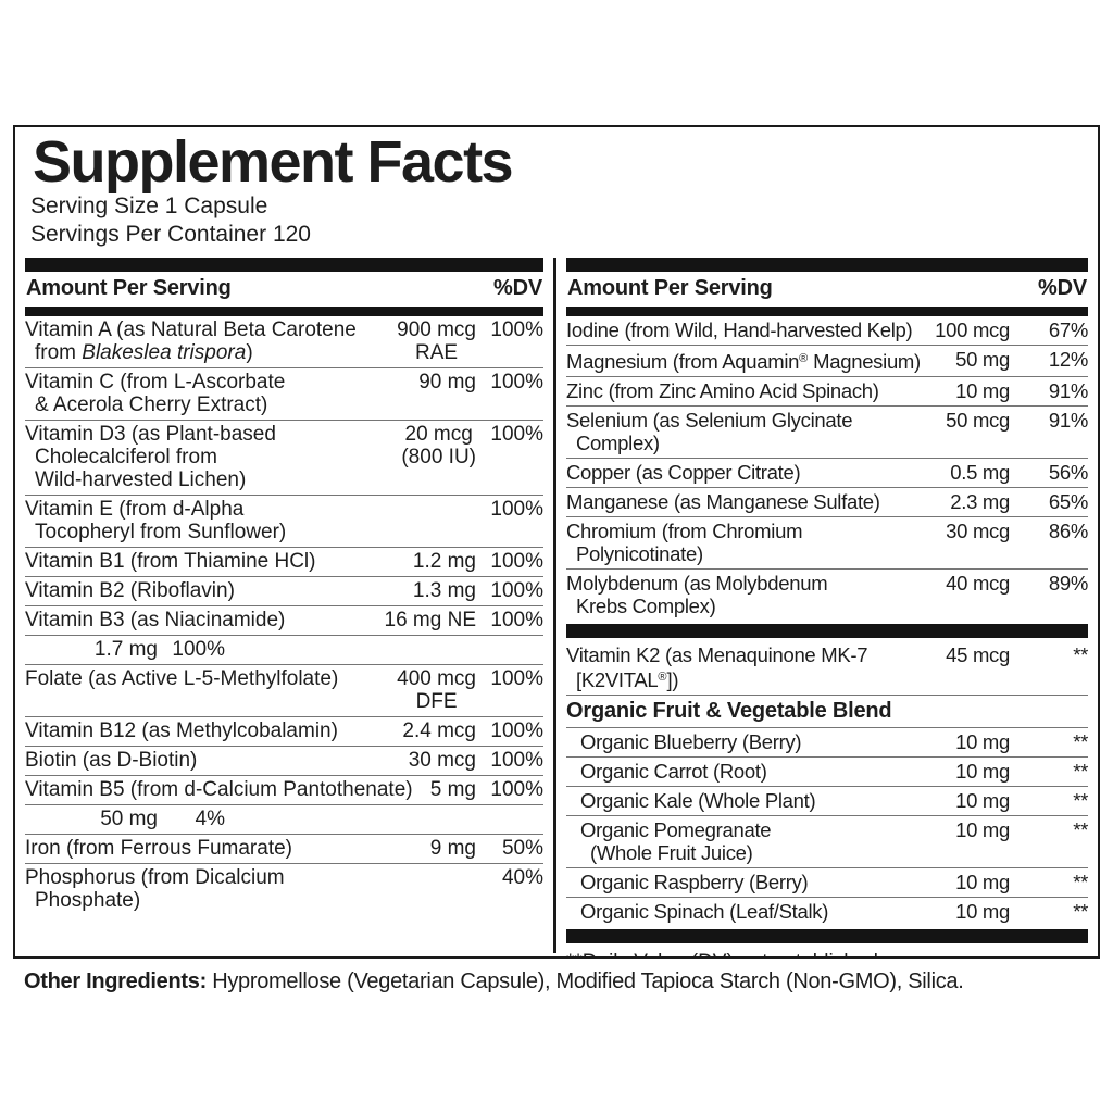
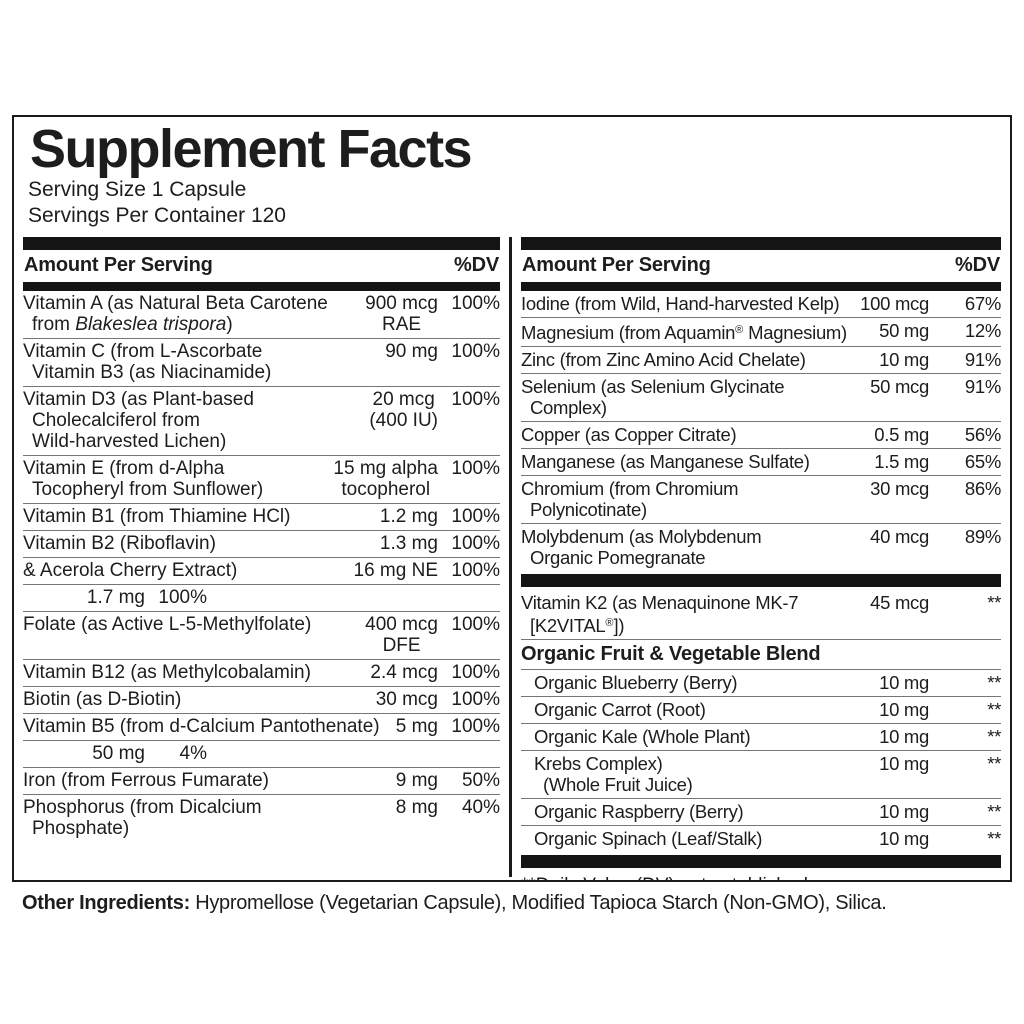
  Supplement Facts
  Serving Size 1 Capsule
  Servings Per Container 120
  Amount Per Serving
  %DV
  Vitamin A (as Natural Beta Carotene
  from Blakeslea trispora)
  900 mcg
  RAE
  100%
  Vitamin C (from L-Ascorbate
- & Acerola Cherry Extract)
+ Vitamin B3 (as Niacinamide)
  90 mg
  100%
  Vitamin D3 (as Plant-based
  Cholecalciferol from
  Wild-harvested Lichen)
  20 mcg
- (800 IU)
+ (400 IU)
  100%
  Vitamin E (from d-Alpha
  Tocopheryl from Sunflower)
+ 15 mg alpha
+ tocopherol
  100%
  Vitamin B1 (from Thiamine HCl)
  1.2 mg
  100%
  Vitamin B2 (Riboflavin)
  1.3 mg
  100%
- Vitamin B3 (as Niacinamide)
+ & Acerola Cherry Extract)
  16 mg NE
  100%
  1.7 mg
  100%
  Folate (as Active L-5-Methylfolate)
  400 mcg
  DFE
  100%
  Vitamin B12 (as Methylcobalamin)
  2.4 mcg
  100%
  Biotin (as D-Biotin)
  30 mcg
  100%
  Vitamin B5 (from d-Calcium Pantothenate)
  5 mg
  100%
  50 mg
  4%
  Iron (from Ferrous Fumarate)
  9 mg
  50%
  Phosphorus (from Dicalcium
  Phosphate)
+ 8 mg
  40%
  Amount Per Serving
  %DV
  Iodine (from Wild, Hand-harvested Kelp)
  100 mcg
  67%
  Magnesium (from Aquamin® Magnesium)
  50 mg
  12%
- Zinc (from Zinc Amino Acid Spinach)
+ Zinc (from Zinc Amino Acid Chelate)
  10 mg
  91%
  Selenium (as Selenium Glycinate
  Complex)
  50 mcg
  91%
  Copper (as Copper Citrate)
  0.5 mg
  56%
  Manganese (as Manganese Sulfate)
- 2.3 mg
+ 1.5 mg
  65%
  Chromium (from Chromium
  Polynicotinate)
  30 mcg
  86%
  Molybdenum (as Molybdenum
- Krebs Complex)
+ Organic Pomegranate
  40 mcg
  89%
  Vitamin K2 (as Menaquinone MK-7
  [K2VITAL®])
  45 mcg
  **
  Organic Fruit & Vegetable Blend
  Organic Blueberry (Berry)
  10 mg
  **
  Organic Carrot (Root)
  10 mg
  **
  Organic Kale (Whole Plant)
  10 mg
  **
- Organic Pomegranate
+ Krebs Complex)
  (Whole Fruit Juice)
  10 mg
  **
  Organic Raspberry (Berry)
  10 mg
  **
  Organic Spinach (Leaf/Stalk)
  10 mg
  **
  Other Ingredients: Hypromellose (Vegetarian Capsule), Modified Tapioca Starch (Non-GMO), Silica.
